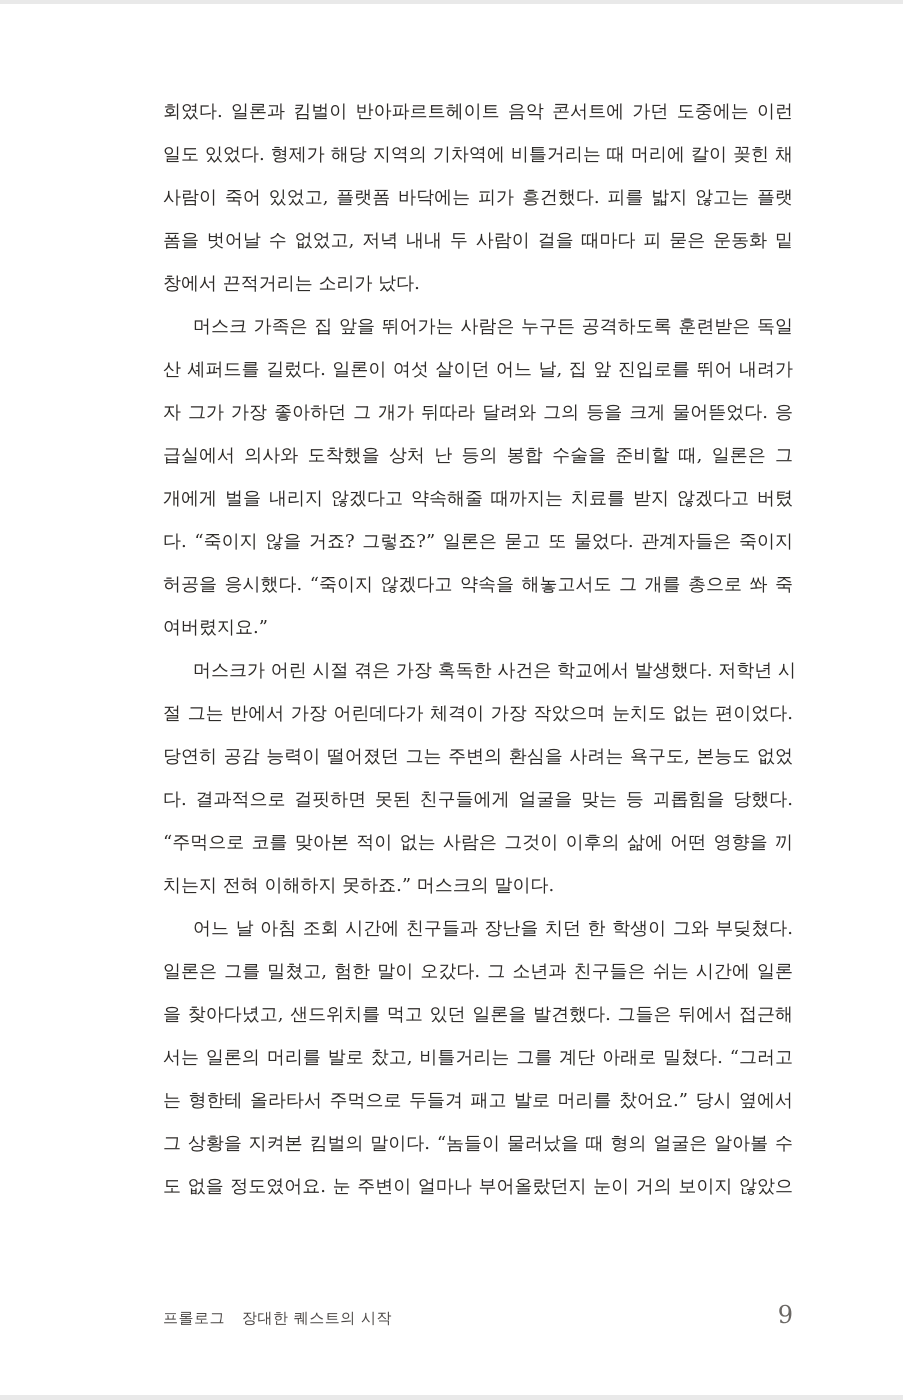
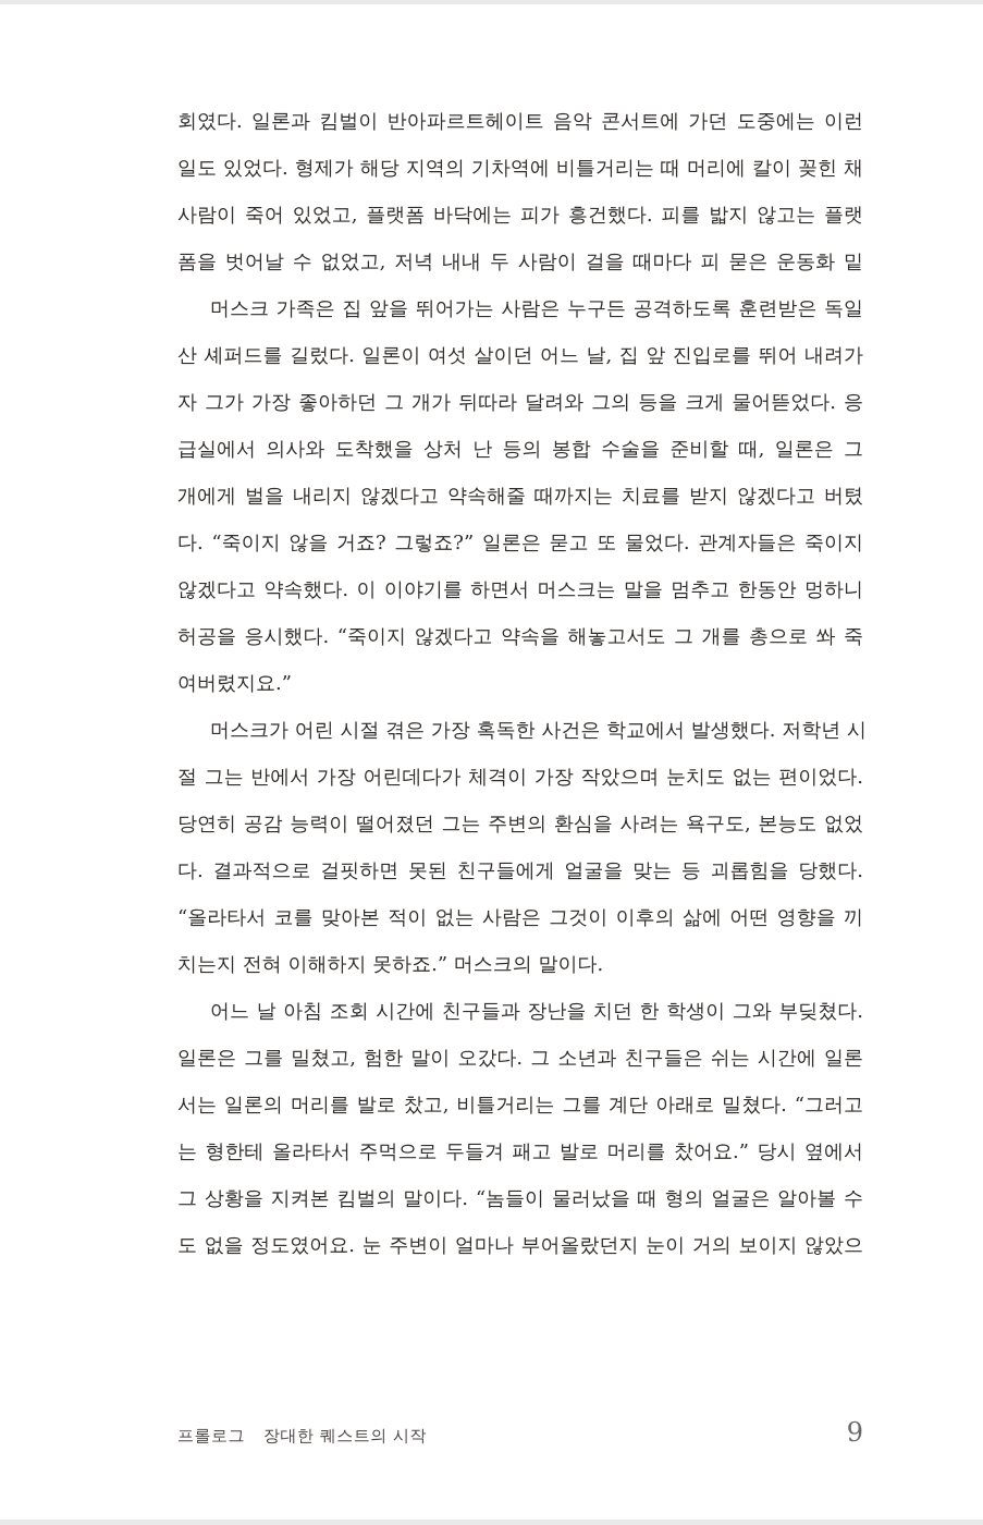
  회였다. 일론과 킴벌이 반아파르트헤이트 음악 콘서트에 가던 도중에는 이런
  일도 있었다. 형제가 해당 지역의 기차역에 비틀거리는 때 머리에 칼이 꽂힌 채
  사람이 죽어 있었고, 플랫폼 바닥에는 피가 흥건했다. 피를 밟지 않고는 플랫
  폼을 벗어날 수 없었고, 저녁 내내 두 사람이 걸을 때마다 피 묻은 운동화 밑
- 창에서 끈적거리는 소리가 났다.
  머스크 가족은 집 앞을 뛰어가는 사람은 누구든 공격하도록 훈련받은 독일
  산 셰퍼드를 길렀다. 일론이 여섯 살이던 어느 날, 집 앞 진입로를 뛰어 내려가
  자 그가 가장 좋아하던 그 개가 뒤따라 달려와 그의 등을 크게 물어뜯었다. 응
  급실에서 의사와 도착했을 상처 난 등의 봉합 수술을 준비할 때, 일론은 그
  개에게 벌을 내리지 않겠다고 약속해줄 때까지는 치료를 받지 않겠다고 버텼
  다. “죽이지 않을 거죠? 그렇죠?” 일론은 묻고 또 물었다. 관계자들은 죽이지
+ 않겠다고 약속했다. 이 이야기를 하면서 머스크는 말을 멈추고 한동안 멍하니
  허공을 응시했다. “죽이지 않겠다고 약속을 해놓고서도 그 개를 총으로 쏴 죽
  여버렸지요.”
  머스크가 어린 시절 겪은 가장 혹독한 사건은 학교에서 발생했다. 저학년 시
  절 그는 반에서 가장 어린데다가 체격이 가장 작았으며 눈치도 없는 편이었다.
  당연히 공감 능력이 떨어졌던 그는 주변의 환심을 사려는 욕구도, 본능도 없었
  다. 결과적으로 걸핏하면 못된 친구들에게 얼굴을 맞는 등 괴롭힘을 당했다.
- “주먹으로 코를 맞아본 적이 없는 사람은 그것이 이후의 삶에 어떤 영향을 끼
+ “올라타서 코를 맞아본 적이 없는 사람은 그것이 이후의 삶에 어떤 영향을 끼
  치는지 전혀 이해하지 못하죠.” 머스크의 말이다.
  어느 날 아침 조회 시간에 친구들과 장난을 치던 한 학생이 그와 부딪쳤다.
  일론은 그를 밀쳤고, 험한 말이 오갔다. 그 소년과 친구들은 쉬는 시간에 일론
- 을 찾아다녔고, 샌드위치를 먹고 있던 일론을 발견했다. 그들은 뒤에서 접근해
  서는 일론의 머리를 발로 찼고, 비틀거리는 그를 계단 아래로 밀쳤다. “그러고
  는 형한테 올라타서 주먹으로 두들겨 패고 발로 머리를 찼어요.” 당시 옆에서
  그 상황을 지켜본 킴벌의 말이다. “놈들이 물러났을 때 형의 얼굴은 알아볼 수
  도 없을 정도였어요. 눈 주변이 얼마나 부어올랐던지 눈이 거의 보이지 않았으
  프롤로그 장대한 퀘스트의 시작
  9
